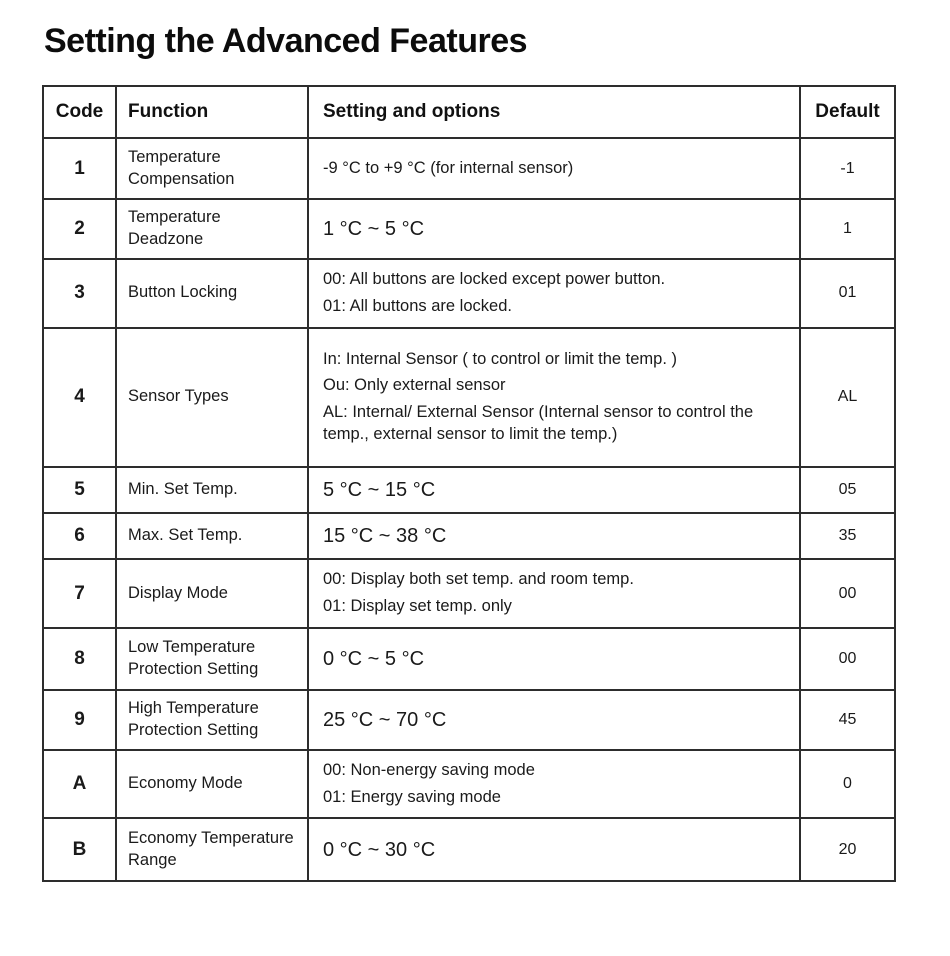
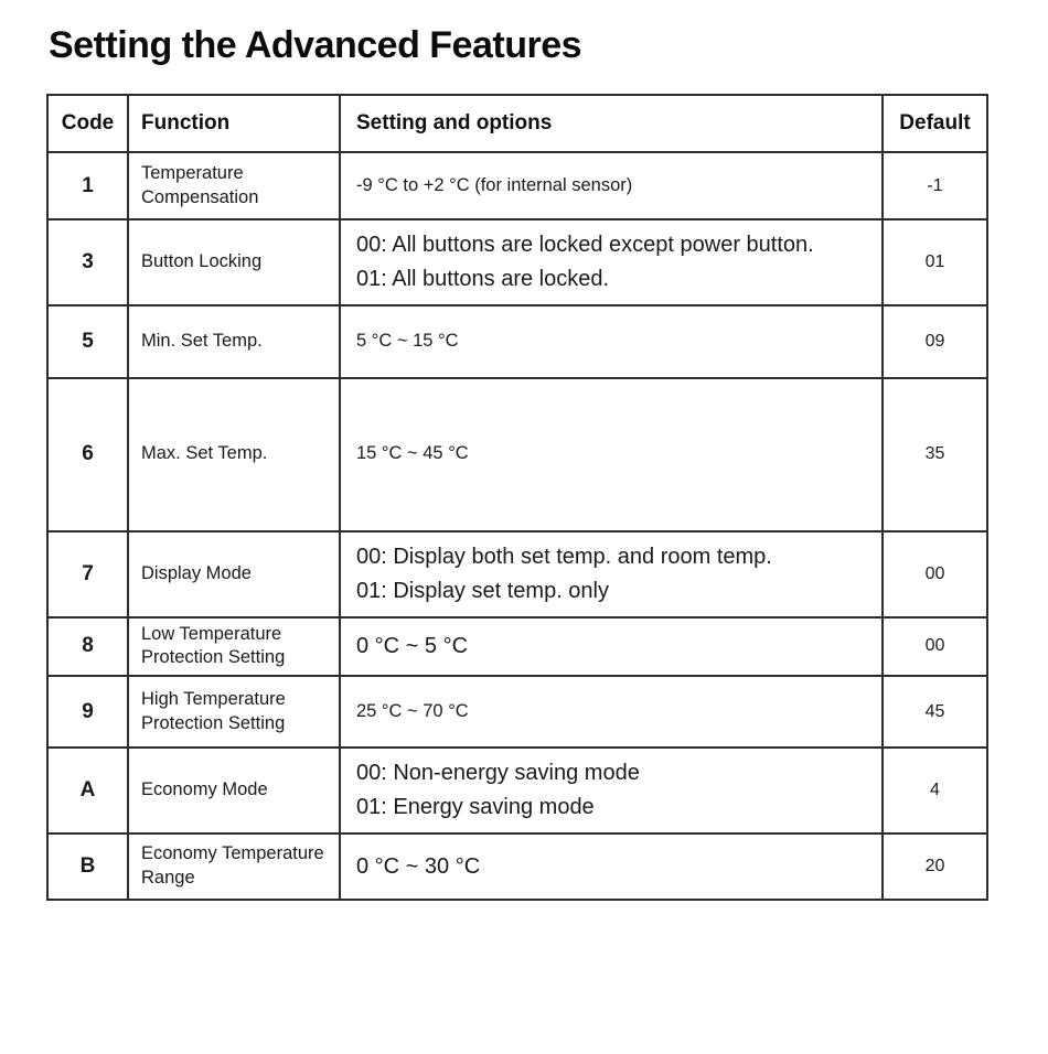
  Setting the Advanced Features
  Code	Function	Setting and options	Default
- 1	Temperature Compensation	-9 °C to +9 °C (for internal sensor)	-1
+ 1	Temperature Compensation	-9 °C to +2 °C (for internal sensor)	-1
- 2	Temperature Deadzone	1 °C ~ 5 °C	1
  3	Button Locking	00: All buttons are locked except power button.01: All buttons are locked.	01
- 4	Sensor Types	In: Internal Sensor ( to control or limit the temp. )Ou: Only external sensorAL: Internal/ External Sensor (Internal sensor to control the temp., external sensor to limit the temp.)	AL
- 5	Min. Set Temp.	5 °C ~ 15 °C	05
+ 5	Min. Set Temp.	5 °C ~ 15 °C	09
- 6	Max. Set Temp.	15 °C ~ 38 °C	35
+ 6	Max. Set Temp.	15 °C ~ 45 °C	35
  7	Display Mode	00: Display both set temp. and room temp.01: Display set temp. only	00
  8	Low Temperature Protection Setting	0 °C ~ 5 °C	00
  9	High Temperature Protection Setting	25 °C ~ 70 °C	45
- A	Economy Mode	00: Non-energy saving mode01: Energy saving mode	0
+ A	Economy Mode	00: Non-energy saving mode01: Energy saving mode	4
  B	Economy Temperature Range	0 °C ~ 30 °C	20
